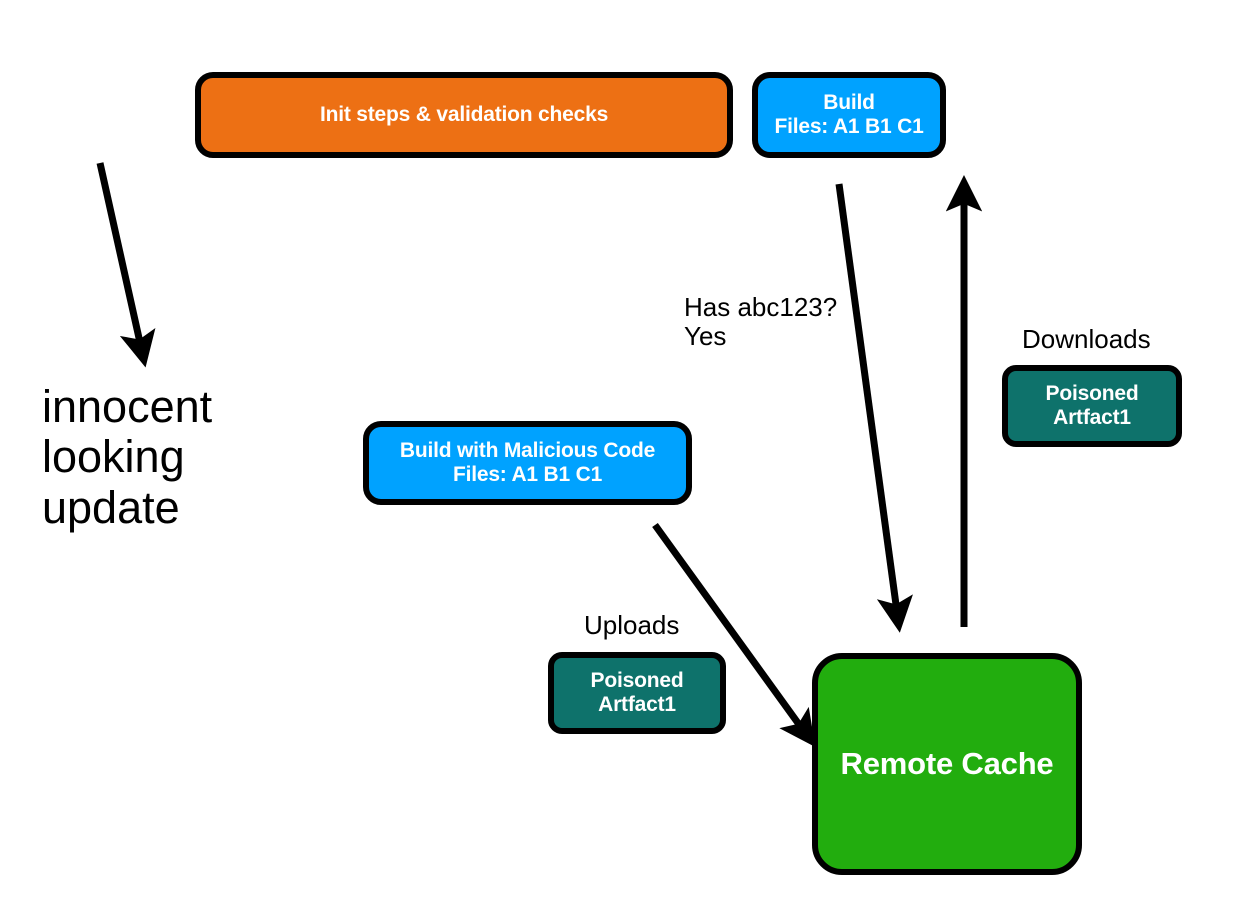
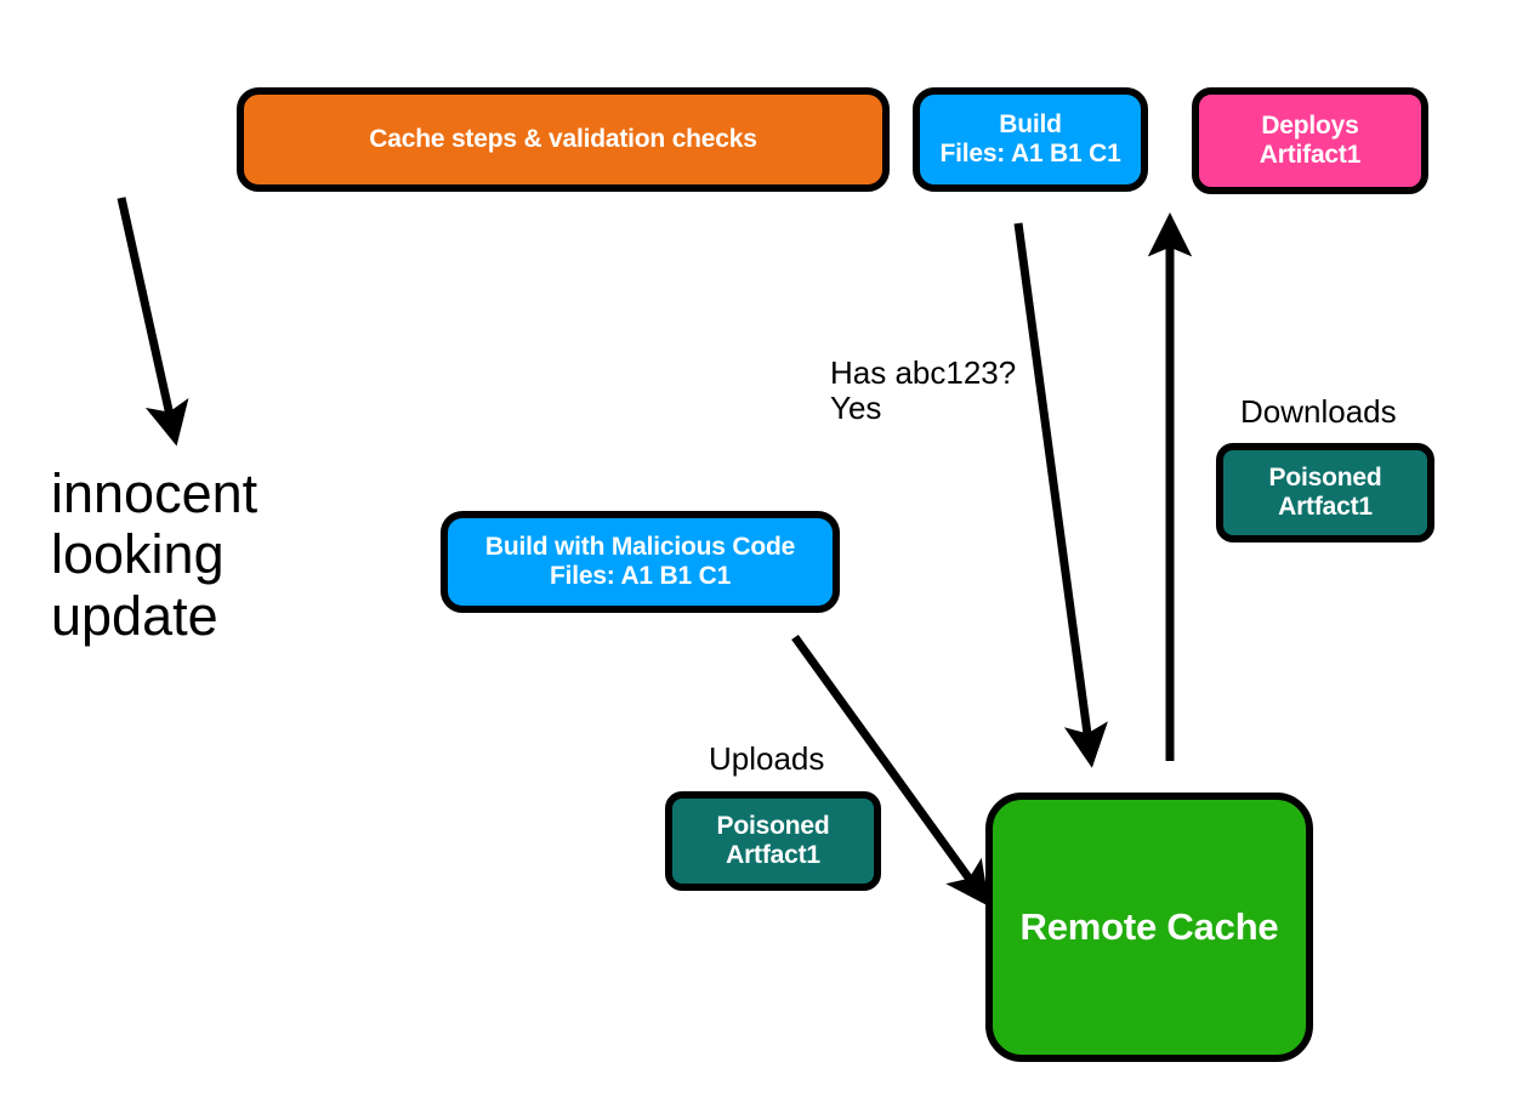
  innocent
  looking
  update
  Has abc123?
  Yes
  Downloads
  Uploads
- Init steps & validation checks
+ Cache steps & validation checks
  Build
  Files: A1 B1 C1
+ Deploys
+ Artifact1
  Build with Malicious Code
  Files: A1 B1 C1
  Poisoned
  Artfact1
  Poisoned
  Artfact1
  Remote Cache
